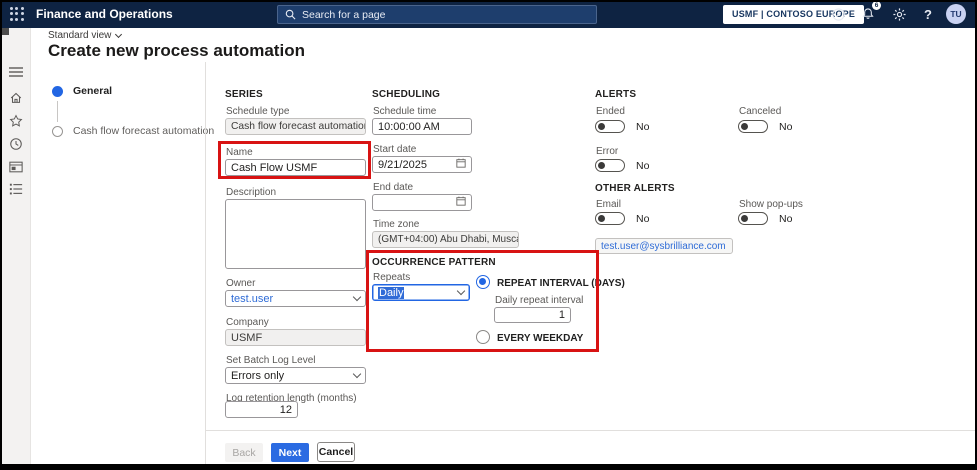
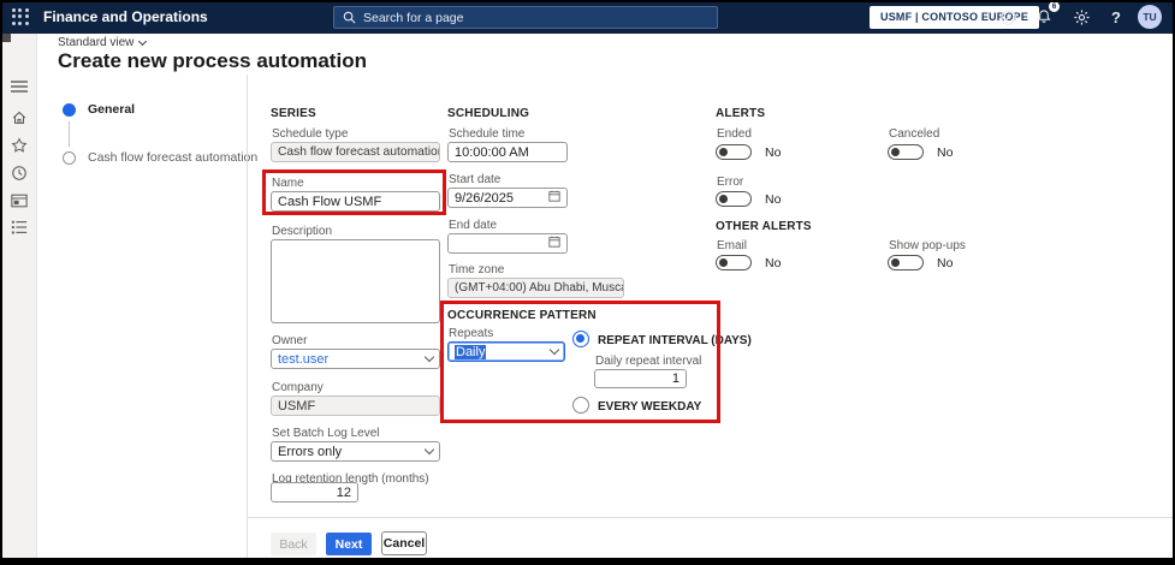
  Finance and Operations
  Search for a page
  USMF | CONTOSO EUOPE
  ?
  TU
  Standard view
  Create new process automation
  General
  Cash flow forecast automatin
  SERIES
  Schedule type
  Cash flow forecast automatio
  Name
  Cash Flow USMF
  Description
  Owner
  test.user
  Company
  USMF
  Set Batch Log Level
  Errors only
  Log retention length (months)
  12
  SCHEDULING
  Schedule time
  10:00:00 AM
  Start date
- 9/21/2025
+ 9/26/2025
  End date
  Time zone
  (GMT+04:00) Abu Dhabi, Musc
  OCCURRENCE PATTERN
  Repeats
  Daily
  REPEAT INTERVAL (DAYS)
  Daily repeat interval
  1
  EVERY WEEKDAY
  ALERTS
  Ended
  No
  Canceled
  No
  Error
  No
  OTHER ALERTS
  Email
  No
  Show pop-ups
  No
- test.user@sysbrilliance.com
  Back
  Next
  Cancel
